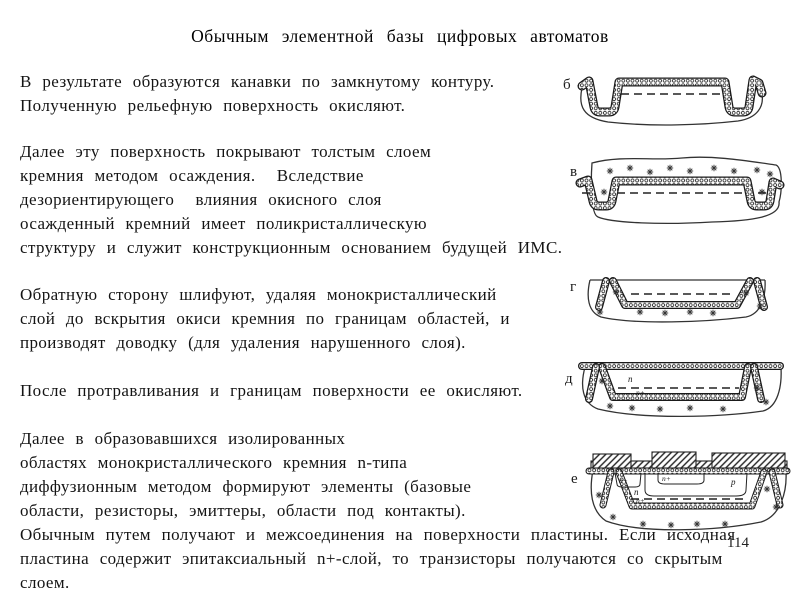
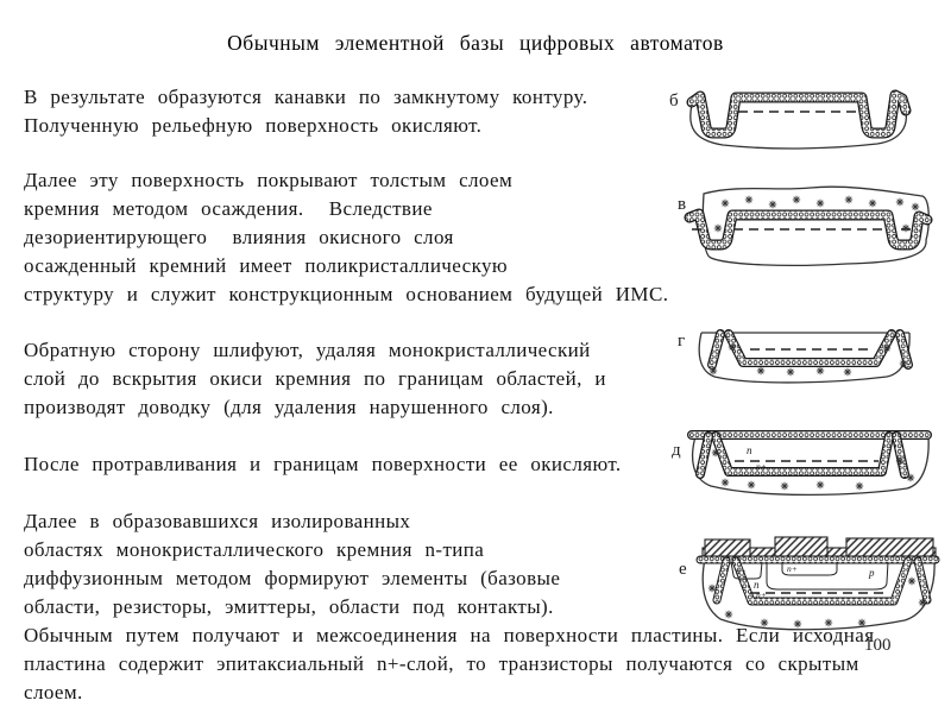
  Обычным элементной базы цифровых автоматов
  В результате образуются канавки по замкнутому контуру.
  Полученную рельефную поверхность окисляют.
  Далее эту поверхность покрывают толстым слоем
  кремния методом осаждения. Вследствие
  дезориентирующего влияния окисного слоя
  осажденный кремний имеет поликристаллическую
  структуру и служит конструкционным основанием будущей ИМС.
  Обратную сторону шлифуют, удаляя монокристаллический
  слой до вскрытия окиси кремния по границам областей, и
  производят доводку (для удаления нарушенного слоя).
  После протравливания и границам поверхности ее окисляют.
  Далее в образовавшихся изолированных
  областях монокристаллического кремния n-типа
  диффузионным методом формируют элементы (базовые
  области, резисторы, эмиттеры, области под контакты).
  Обычным путем получают и межсоединения на поверхности пластины. Если исходная
  пластина содержит эпитаксиальный n+-слой, то транзисторы получаются со скрытым
  слоем.
- 114
+ 100
  б
  в
  г
  д
  n
  n+
  е
  n+
  n+
  p
  n
  n+
